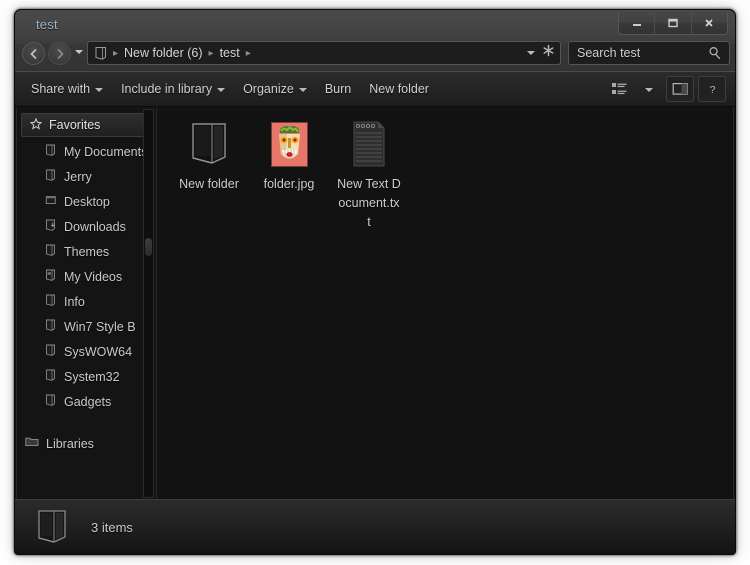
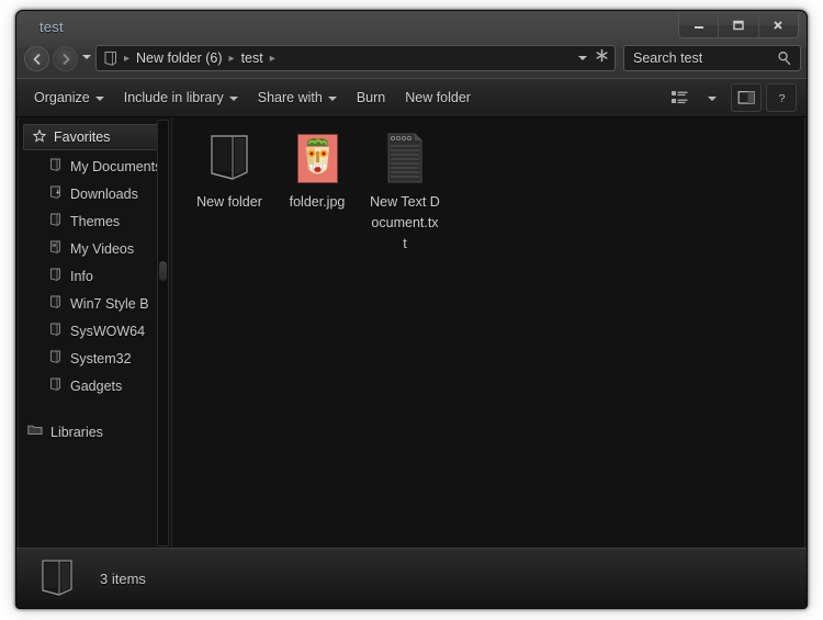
  test
  ▸
  New folder (6)
  ▸
  test
  ▸
  Search test
- Share with
+ Organize
  Include in library
- Organize
+ Share with
  Burn
  New folder
  ?
  Favorites
  My Document
- Jerry
- Desktop
  Downloads
  Themes
  My Videos
  Info
  Win7 Style B
  SysWOW64
  System32
  Gadgets
  Libraries
  New folder
  folder.jpg
  New Text Document.txt
  3 items
